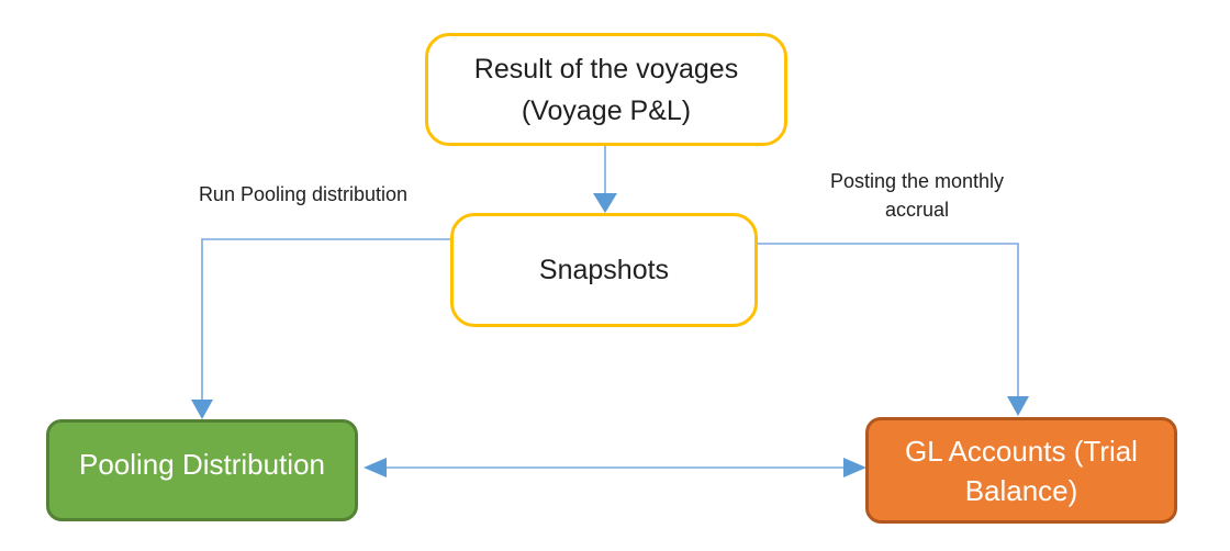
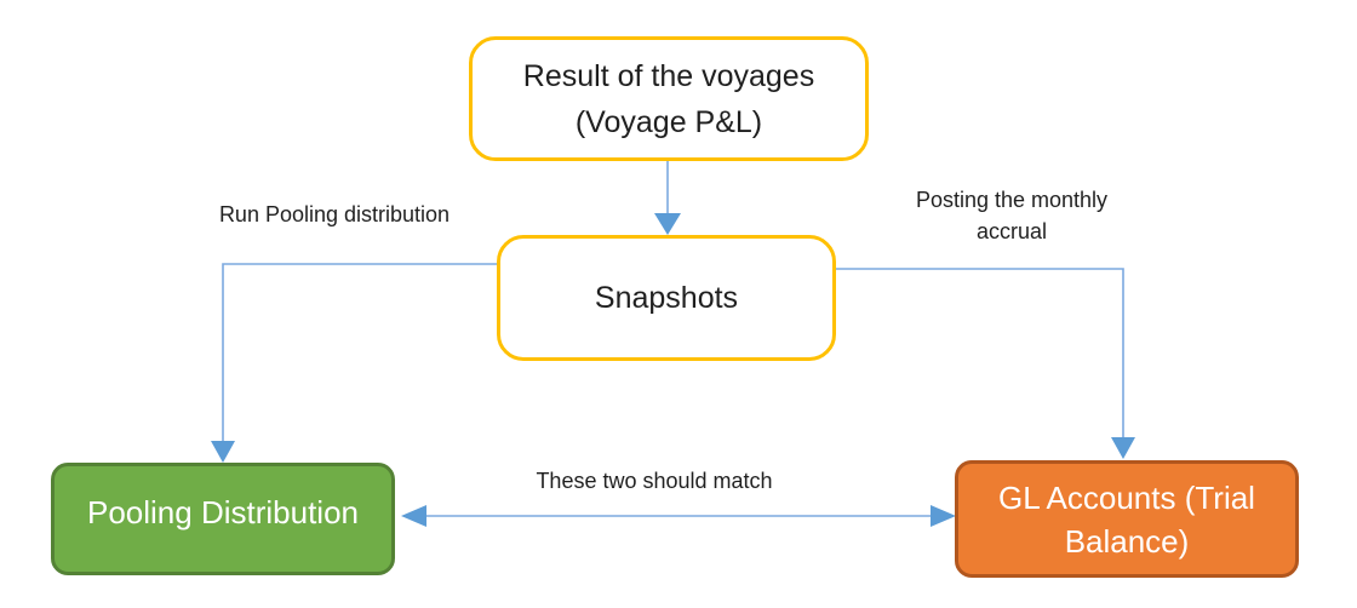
  Result of the voyages
  (Voyage P&L)
  Snapshots
  Pooling Distribution
  GL Accounts (Trial
  Balance)
  Run Pooling distribution
  Posting the monthly accrual
+ These two should match
